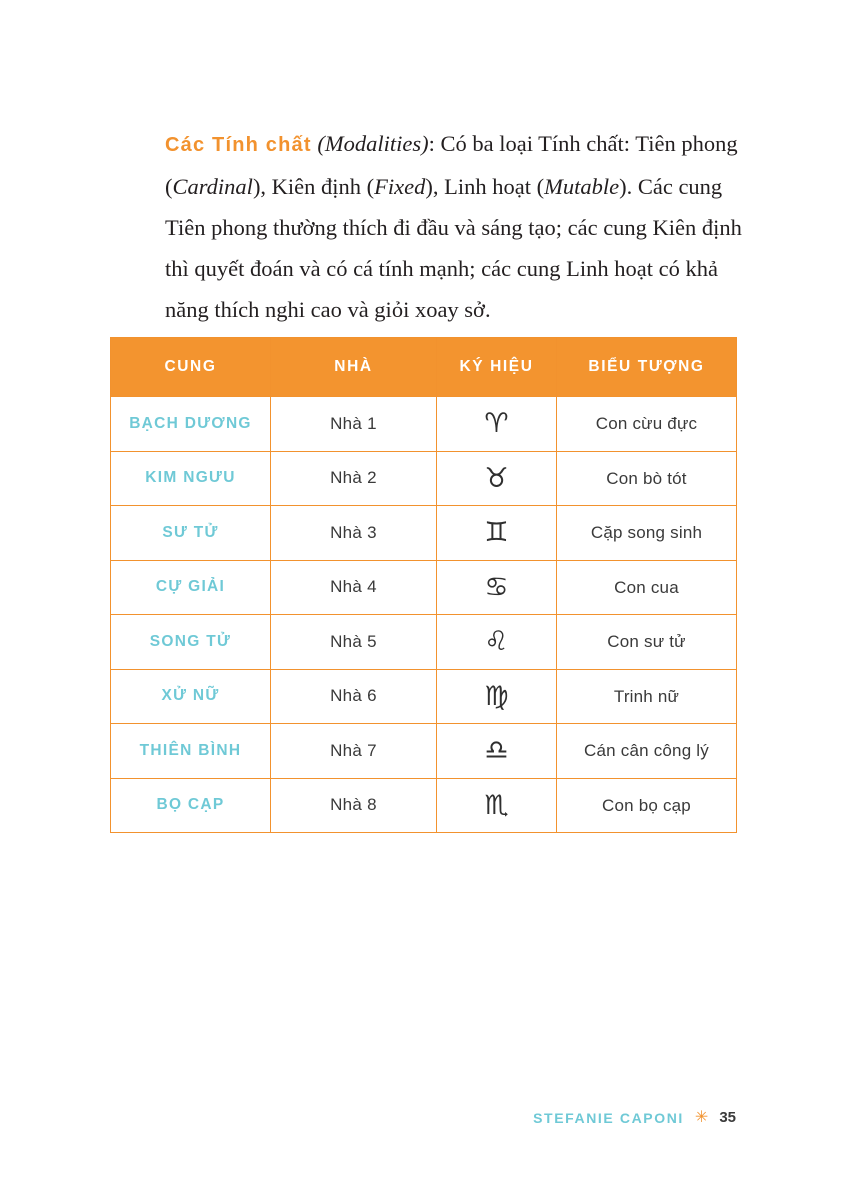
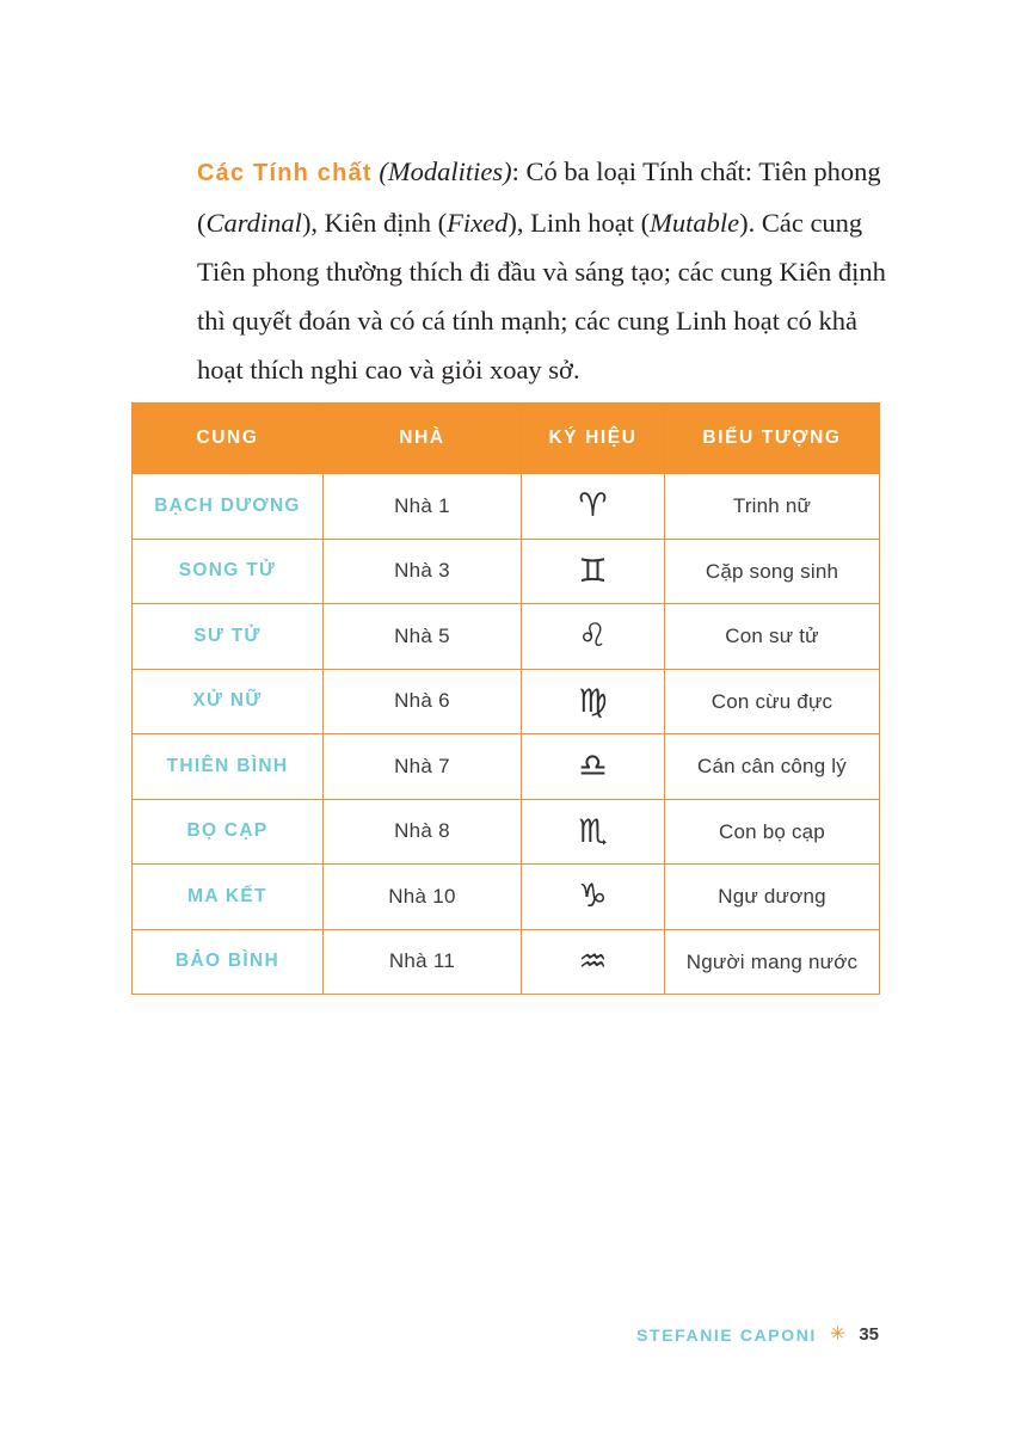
- Các Tính chất (Modalities): Có ba loại Tính chất: Tiên phong (Cardinal), Kiên định (Fixed), Linh hoạt (Mutable). Các cung Tiên phong thường thích đi đầu và sáng tạo; các cung Kiên định thì quyết đoán và có cá tính mạnh; các cung Linh hoạt có khả năng thích nghi cao và giỏi xoay sở.
+ Các Tính chất (Modalities): Có ba loại Tính chất: Tiên phong (Cardinal), Kiên định (Fixed), Linh hoạt (Mutable). Các cung Tiên phong thường thích đi đầu và sáng tạo; các cung Kiên định thì quyết đoán và có cá tính mạnh; các cung Linh hoạt có khả hoạt thích nghi cao và giỏi xoay sở.
  CUNG	NHÀ	KÝ HIỆU	BIỂU TƯỢNG
- BẠCH DƯƠNG	Nhà 1	♈	Con cừu đực
+ BẠCH DƯƠNG	Nhà 1	♈	Trinh nữ
- KIM NGƯU	Nhà 2	♉	Con bò tót
- SƯ TỬ	Nhà 3	♊	Cặp song sinh
+ SONG TỬ	Nhà 3	♊	Cặp song sinh
- CỰ GIẢI	Nhà 4	♋	Con cua
- SONG TỬ	Nhà 5	♌	Con sư tử
+ SƯ TỬ	Nhà 5	♌	Con sư tử
- XỬ NỮ	Nhà 6	♍	Trinh nữ
+ XỬ NỮ	Nhà 6	♍	Con cừu đực
  THIÊN BÌNH	Nhà 7	♎	Cán cân công lý
  BỌ CẠP	Nhà 8	♏	Con bọ cạp
+ MA KẾT	Nhà 10	♑	Ngư dương
+ BẢO BÌNH	Nhà 11	♒	Người mang nước
  STEFANIE CAPONI
  ✳
  35
